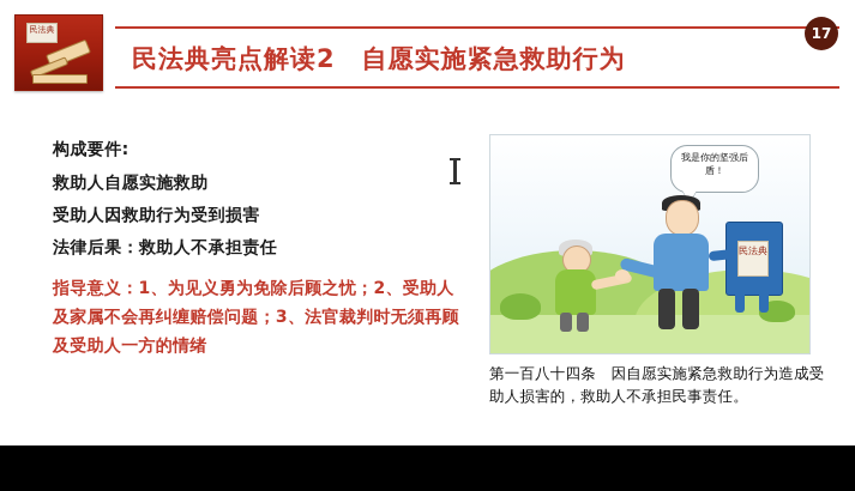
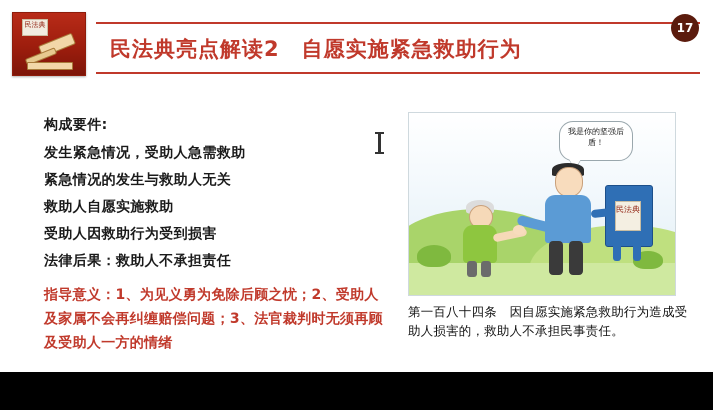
  民法典
  民法典亮点解读2 自愿实施紧急救助行为
  17
  构成要件:
+ 发生紧急情况，受助人急需救助
+ 紧急情况的发生与救助人无关
  救助人自愿实施救助
  受助人因救助行为受到损害
  法律后果：救助人不承担责任
  指导意义：1、为见义勇为免除后顾之忧；2、受助人及家属不会再纠缠赔偿问题；3、法官裁判时无须再顾及受助人一方的情绪
  我是你的坚强后盾！
  民法典
  第一百八十四条 因自愿实施紧急救助行为造成受助人损害的，救助人不承担民事责任。
